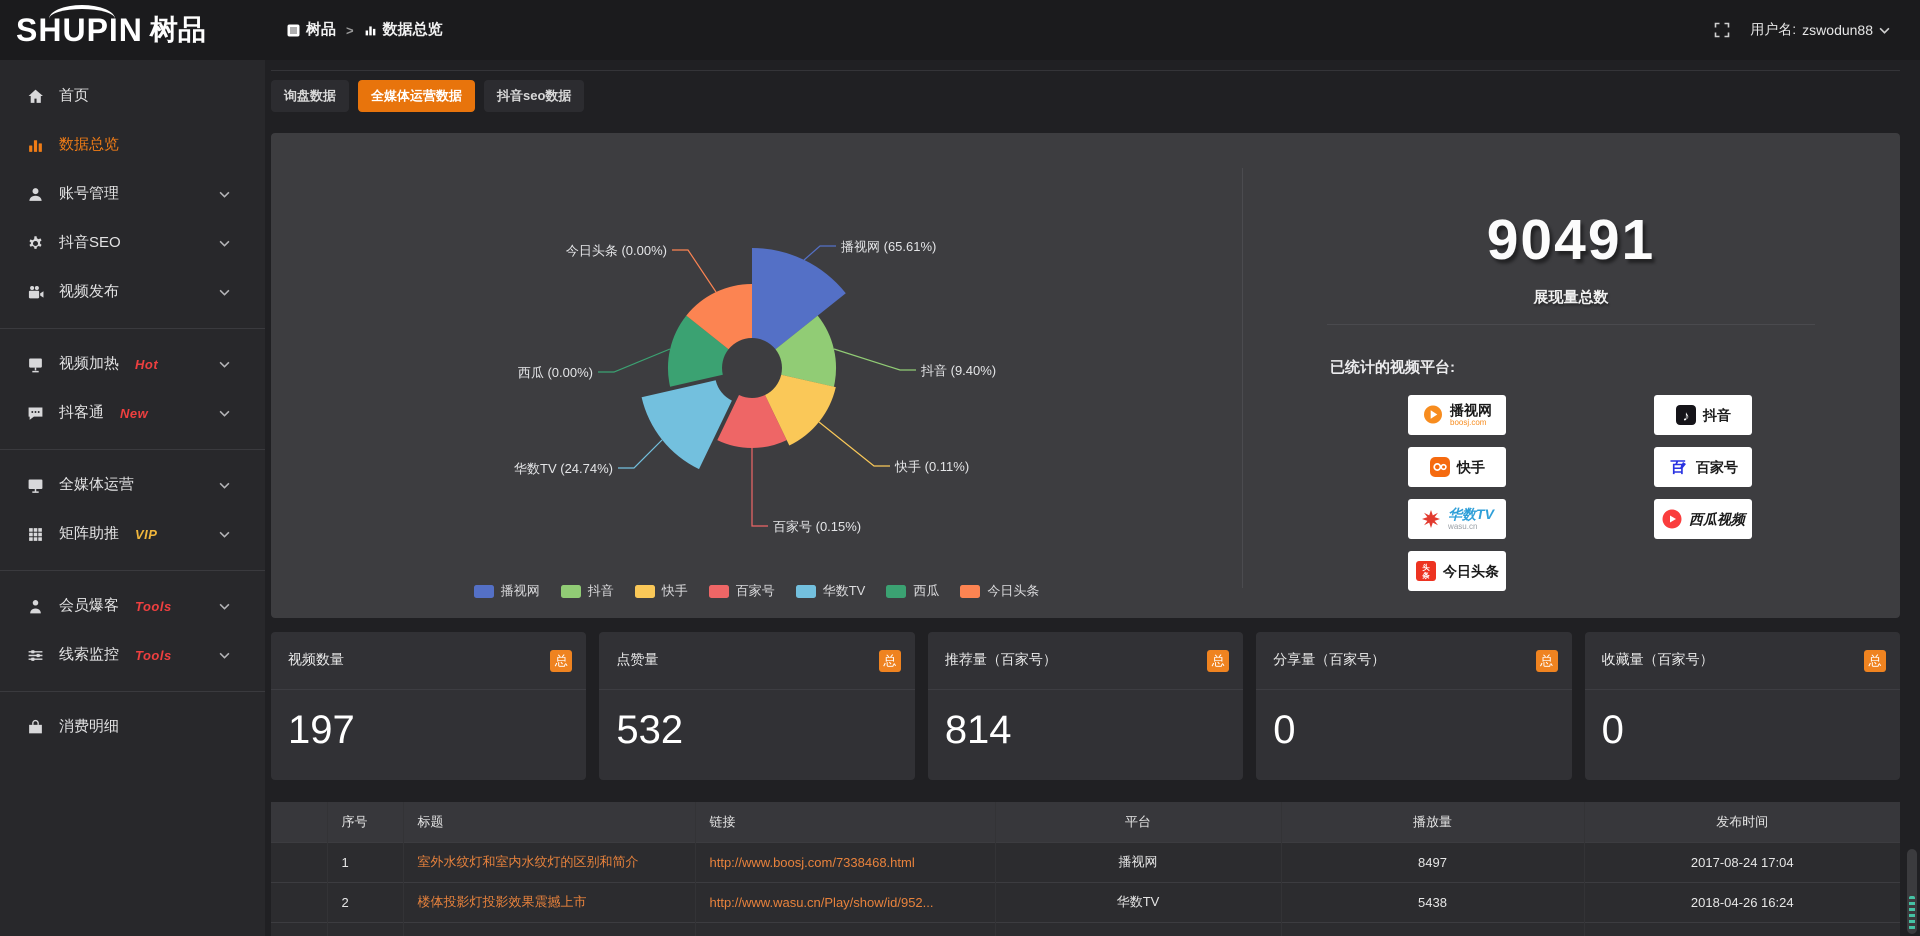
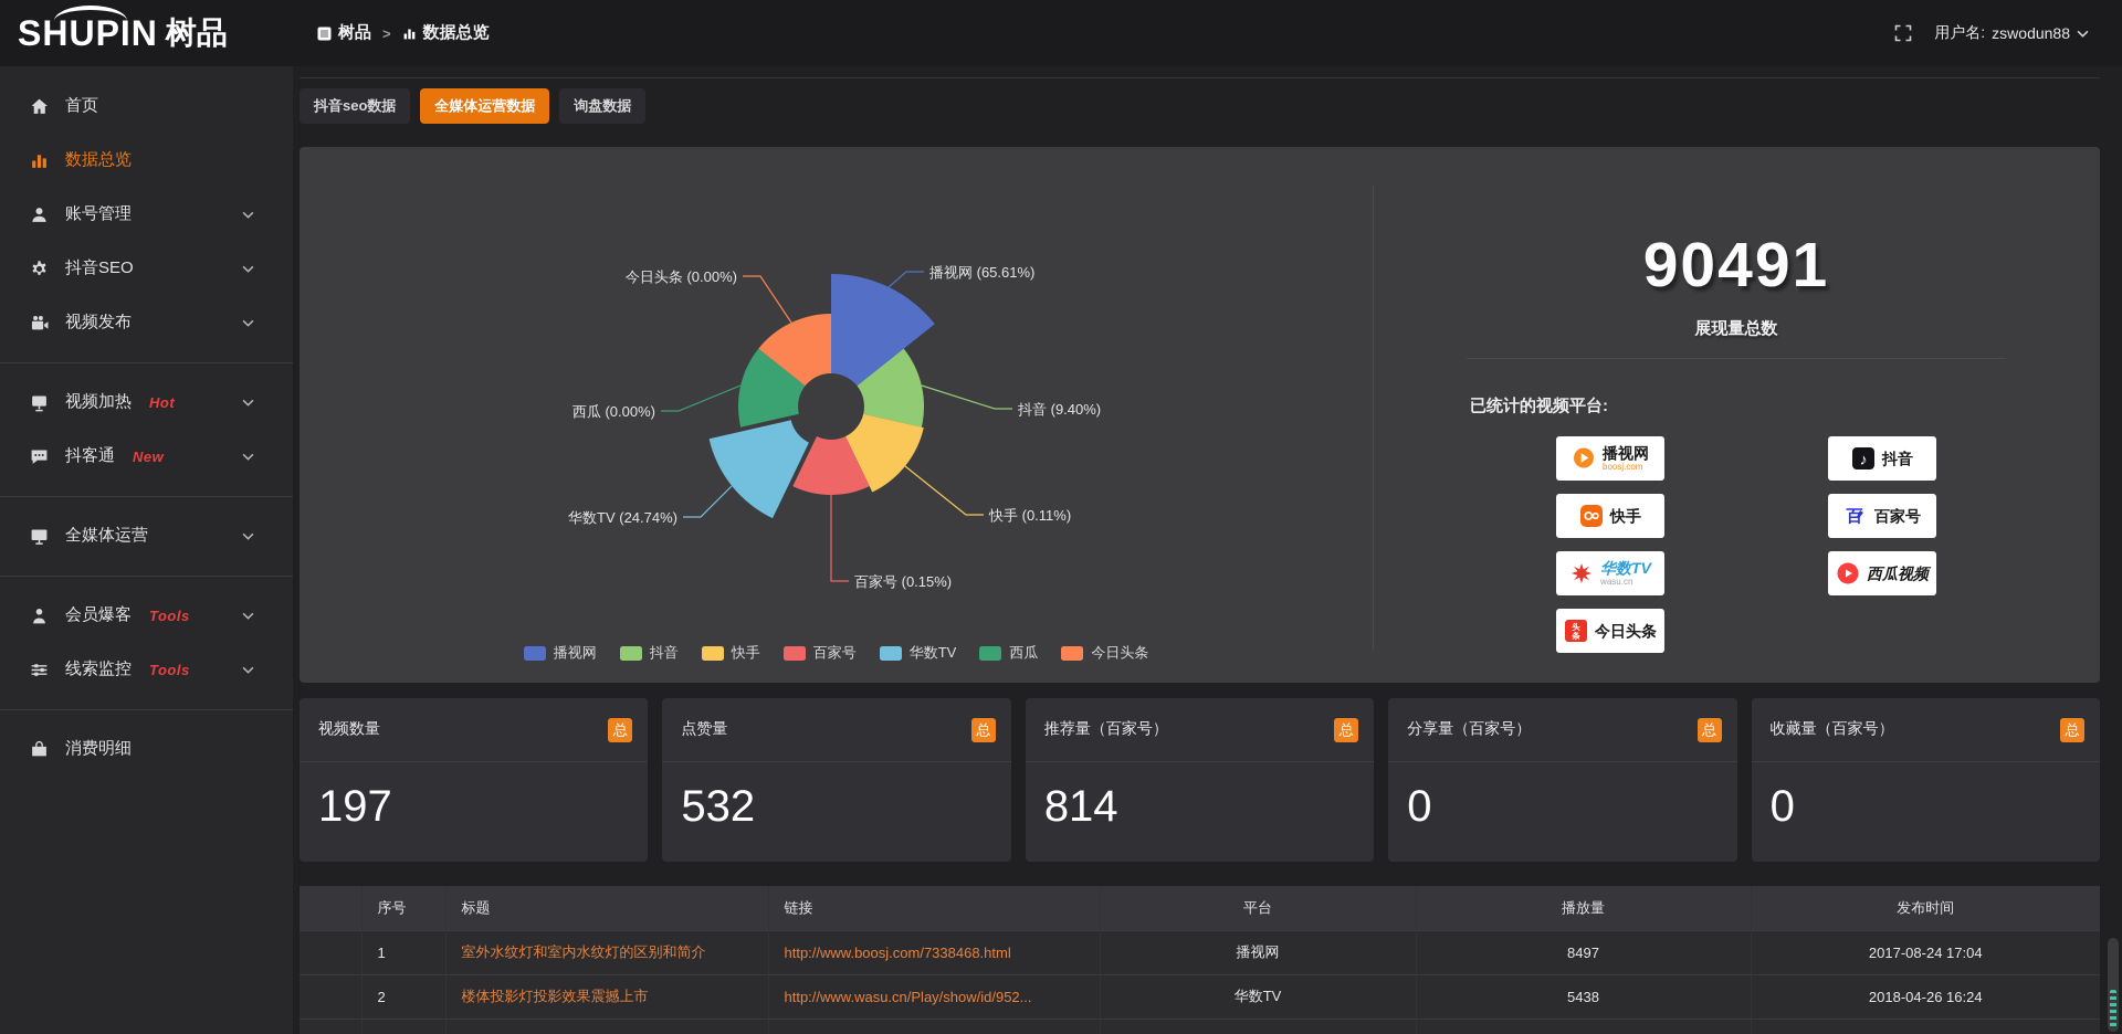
  SHUPIN
  树品
  树品
  >
  数据总览
  用户名:
  zswodun88
  首页
  数据总览
  账号管理
  抖音SEO
  视频发布
  视频加热
  Hot
  抖客通
  New
  全媒体运营
- 矩阵助推
- VIP
  会员爆客
  Tools
  线索监控
  Tools
  消费明细
- 询盘数据
+ 抖音seo数据
  全媒体运营数据
- 抖音seo数据
+ 询盘数据
  播视网 (65.61%)
  抖音 (9.40%)
  快手 (0.11%)
  百家号 (0.15%)
  华数TV (24.74%)
  西瓜 (0.00%)
  今日头条 (0.00%)
  播视网
  抖音
  快手
  百家号
  华数TV
  西瓜
  今日头条
  90491
  展现量总数
  已统计的视频平台:
  播视网
  boosj.com
  快手
  华数TV
  wasu.cn
  头
  条
  今日头条
  ♪
  抖音
  百
  百家号
  西瓜视频
  视频数量
  总
  197
  点赞量
  总
  532
  推荐量（百家号）
  总
  814
  分享量（百家号）
  总
  0
  收藏量（百家号）
  总
  0
  	序号	标题	链接	平台	播放量	发布时间
  	1	室外水纹灯和室内水纹灯的区别和简介	http://www.boosj.com/7338468.html	播视网	8497	2017-08-24 17:04
  	2	楼体投影灯投影效果震撼上市	http://www.wasu.cn/Play/show/id/952...	华数TV	5438	2018-04-26 16:24
